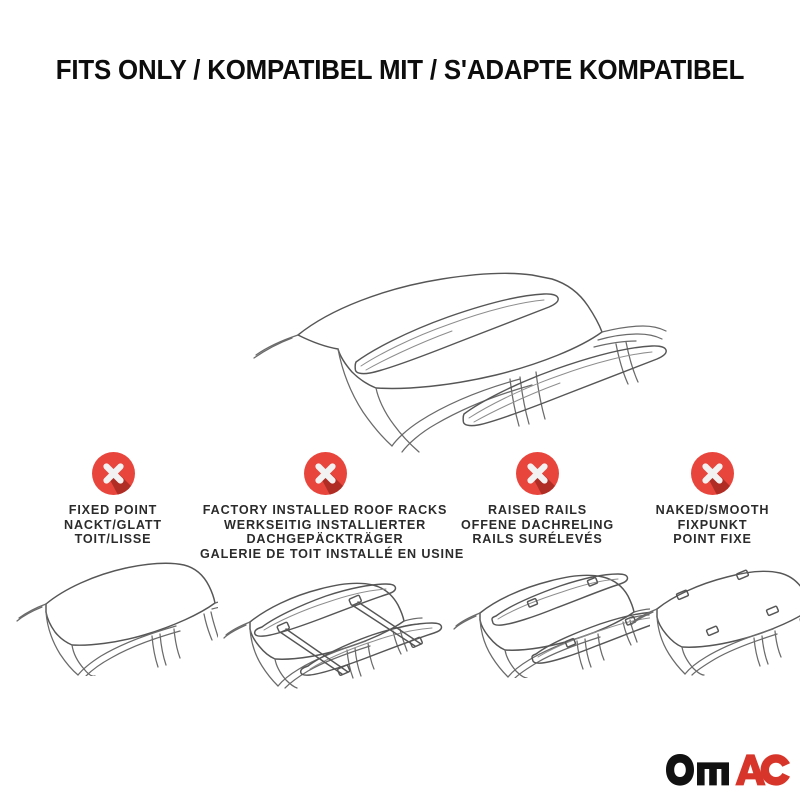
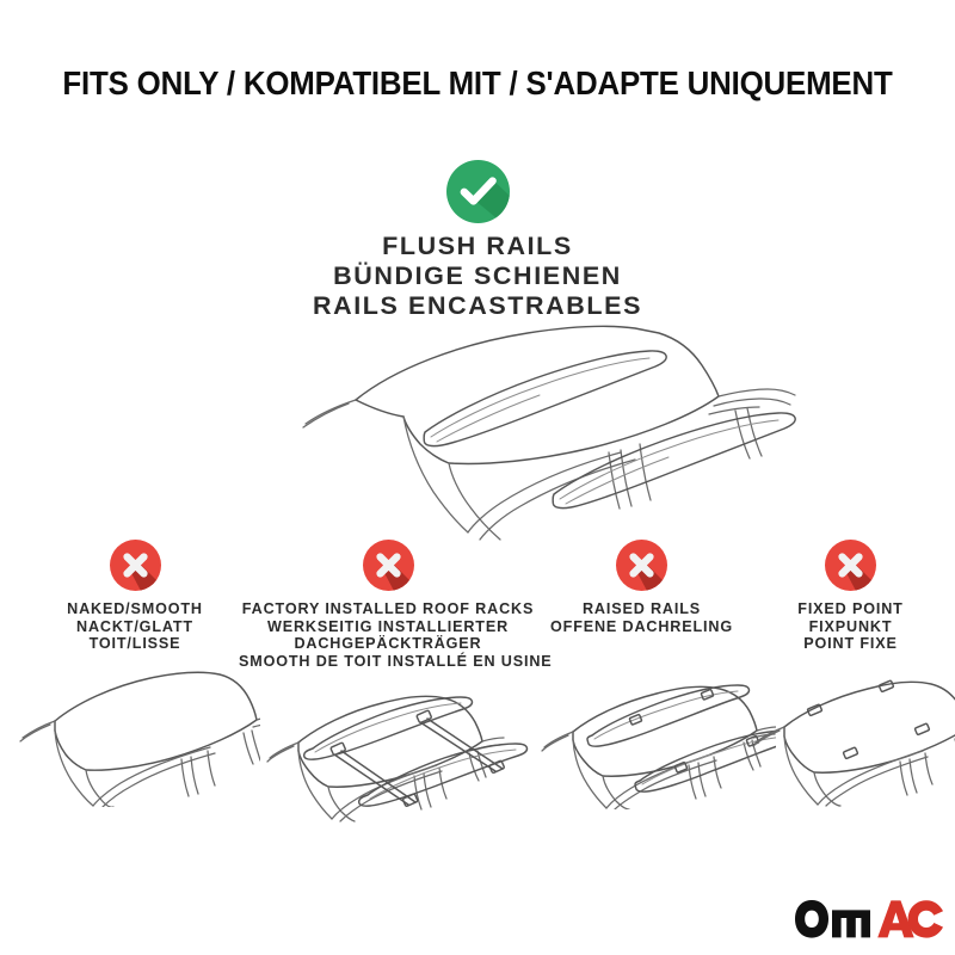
- FITS ONLY / KOMPATIBEL MIT / S'ADAPTE KOMPATIBEL
+ FITS ONLY / KOMPATIBEL MIT / S'ADAPTE UNIQUEMENT
+ FLUSH RAILS
+ BÜNDIGE SCHIENEN
+ RAILS ENCASTRABLES
- FIXED POINT
+ NAKED/SMOOTH
  NACKT/GLATT
  TOIT/LISSE
  FACTORY INSTALLED ROOF RACKS
  WERKSEITIG INSTALLIERTER
  DACHGEPÄCKTRÄGER
- GALERIE DE TOIT INSTALLÉ EN USINE
+ SMOOTH DE TOIT INSTALLÉ EN USINE
  RAISED RAILS
  OFFENE DACHRELING
- RAILS SURÉLEVÉS
- NAKED/SMOOTH
+ FIXED POINT
  FIXPUNKT
  POINT FIXE
